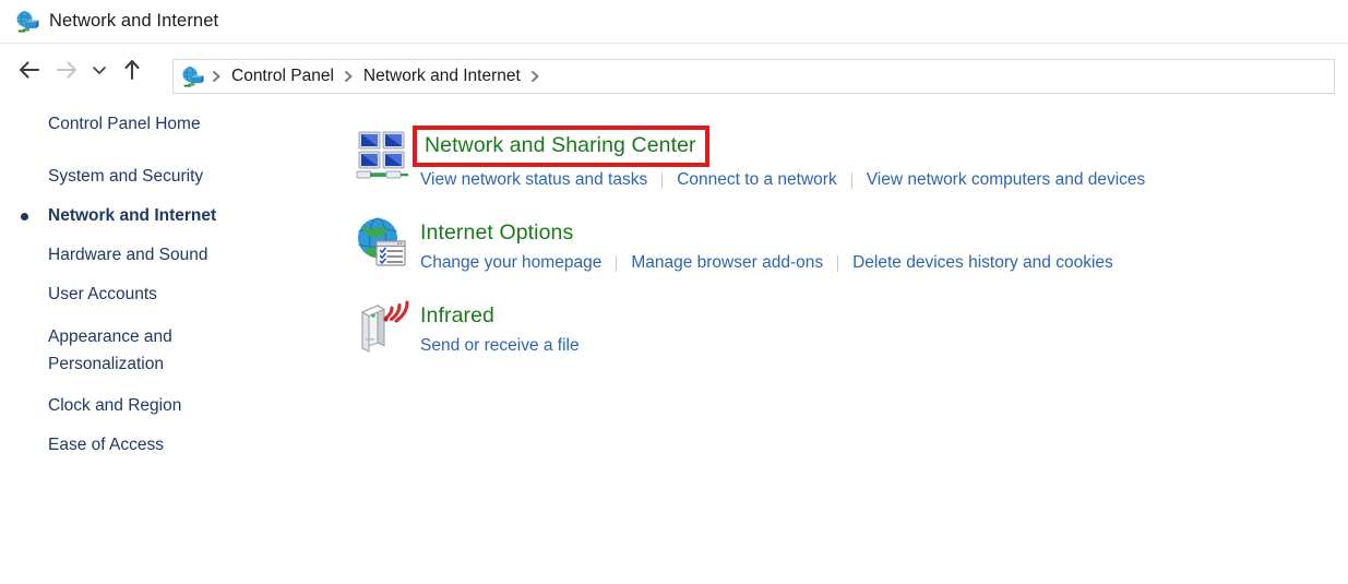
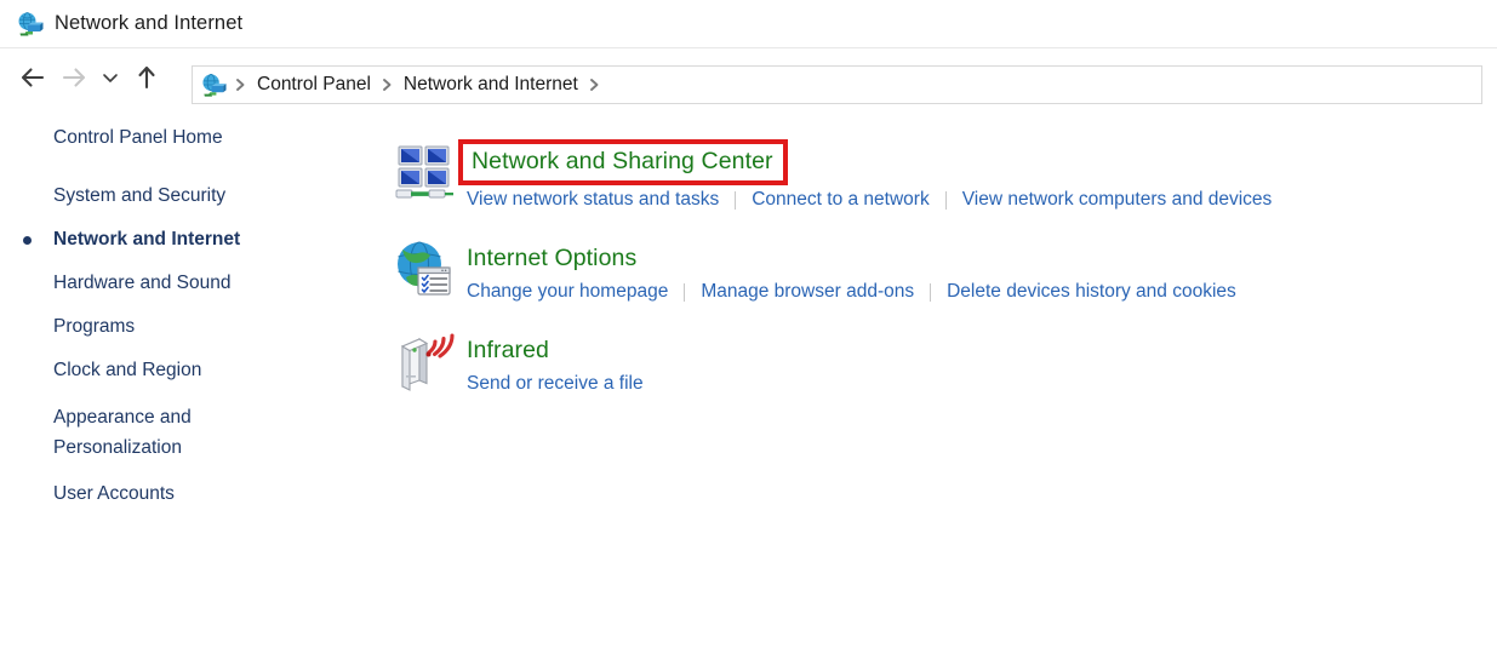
  Network and Internet
  Control Panel
  Network and Internet
  Control Panel Home
  System and Security
  Network and Internet
  Hardware and Sound
+ Programs
- User Accounts
+ Clock and Region
  Appearance and Personalization
- Clock and Region
+ User Accounts
- Ease of Access
  Network and Sharing Center
  View network status and tasks
  Connect to a network
  View network computers and devices
  Internet Options
  Change your homepage
  Manage browser add-ons
  Delete devices history and cookies
  Infrared
  Send or receive a file
